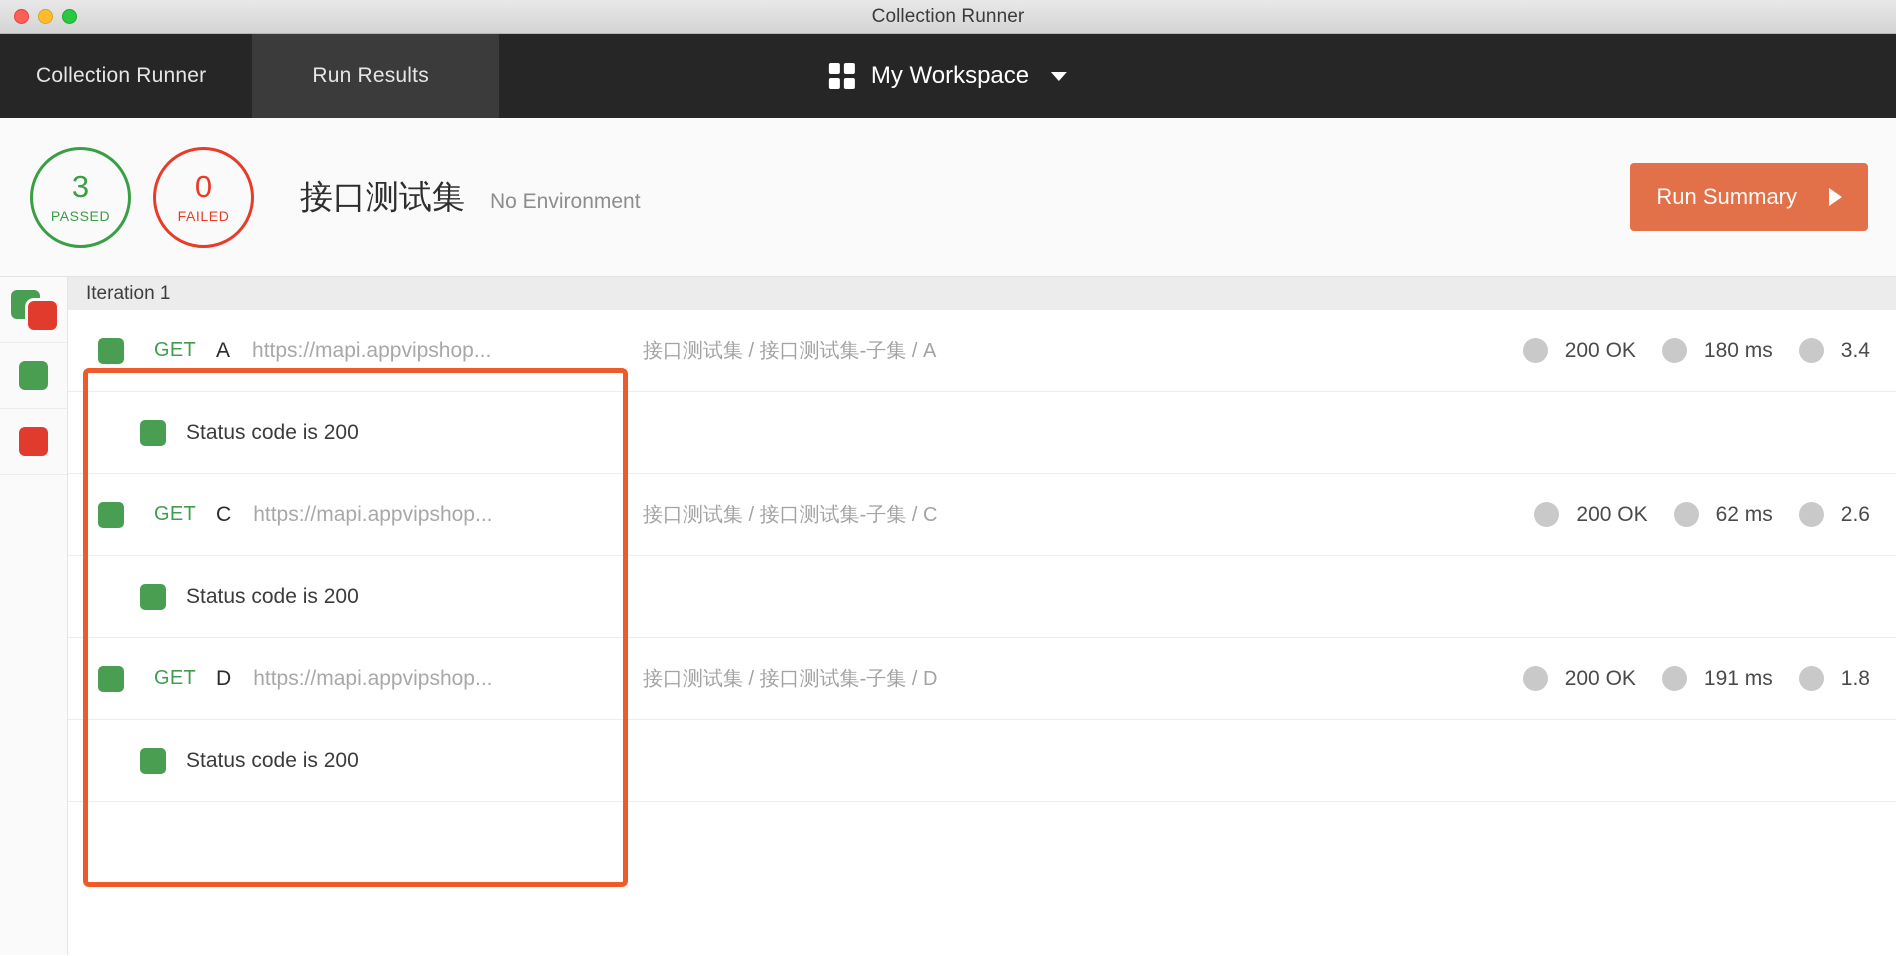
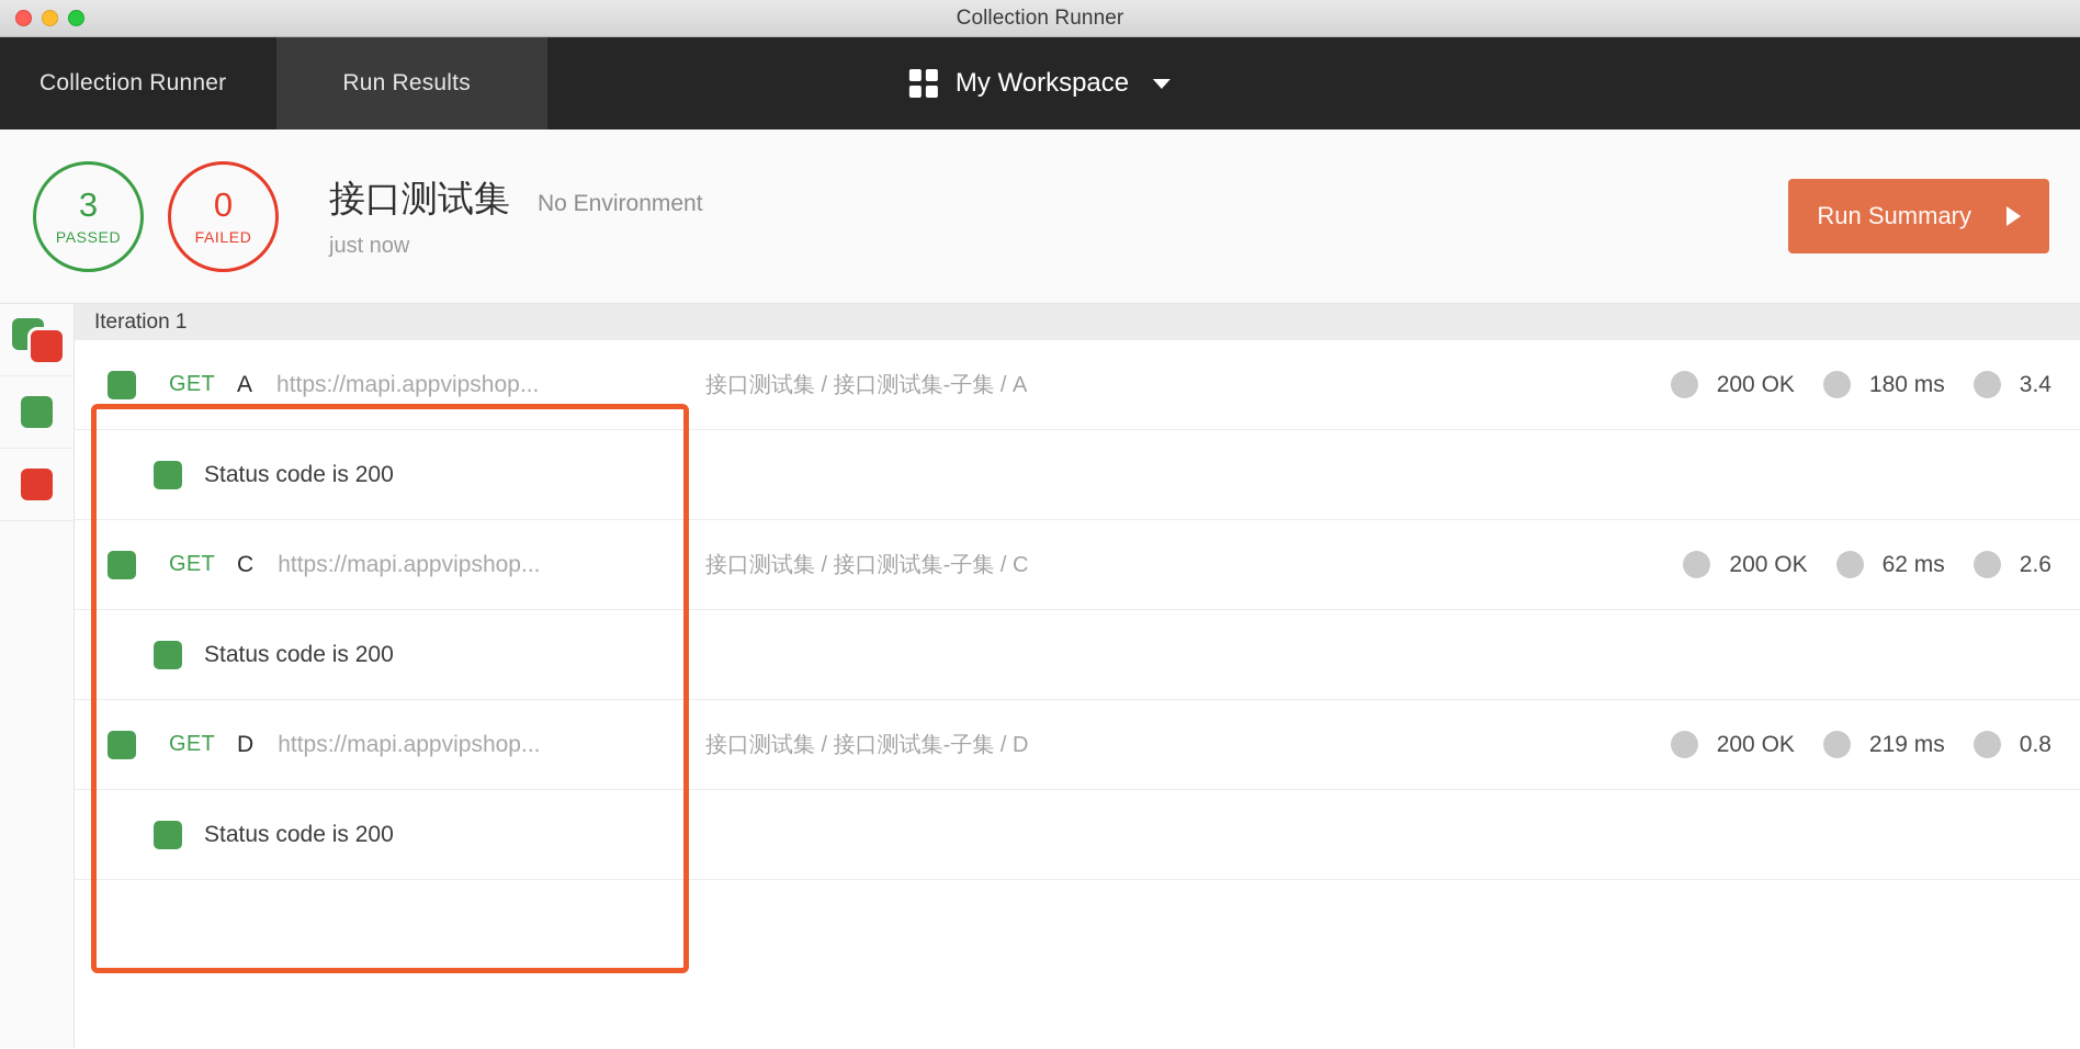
  Collection Runner
  Collection Runner
  Run Results
  My Workspace
  3
  PASSED
  0
  FAILED
  接口测试集
  No Environment
+ just now
  Run Summary
  Iteration 1
  GET
  A
  https://mapi.appvipshop...
  接口测试集 / 接口测试集-子集 / A
  200 OK
  180 ms
  3.4
  Status code is 200
  GET
  C
  https://mapi.appvipshop...
  接口测试集 / 接口测试集-子集 / C
  200 OK
  62 ms
  2.6
  Status code is 200
  GET
  D
  https://mapi.appvipshop...
  接口测试集 / 接口测试集-子集 / D
  200 OK
- 191 ms
+ 219 ms
- 1.8
+ 0.8
  Status code is 200
